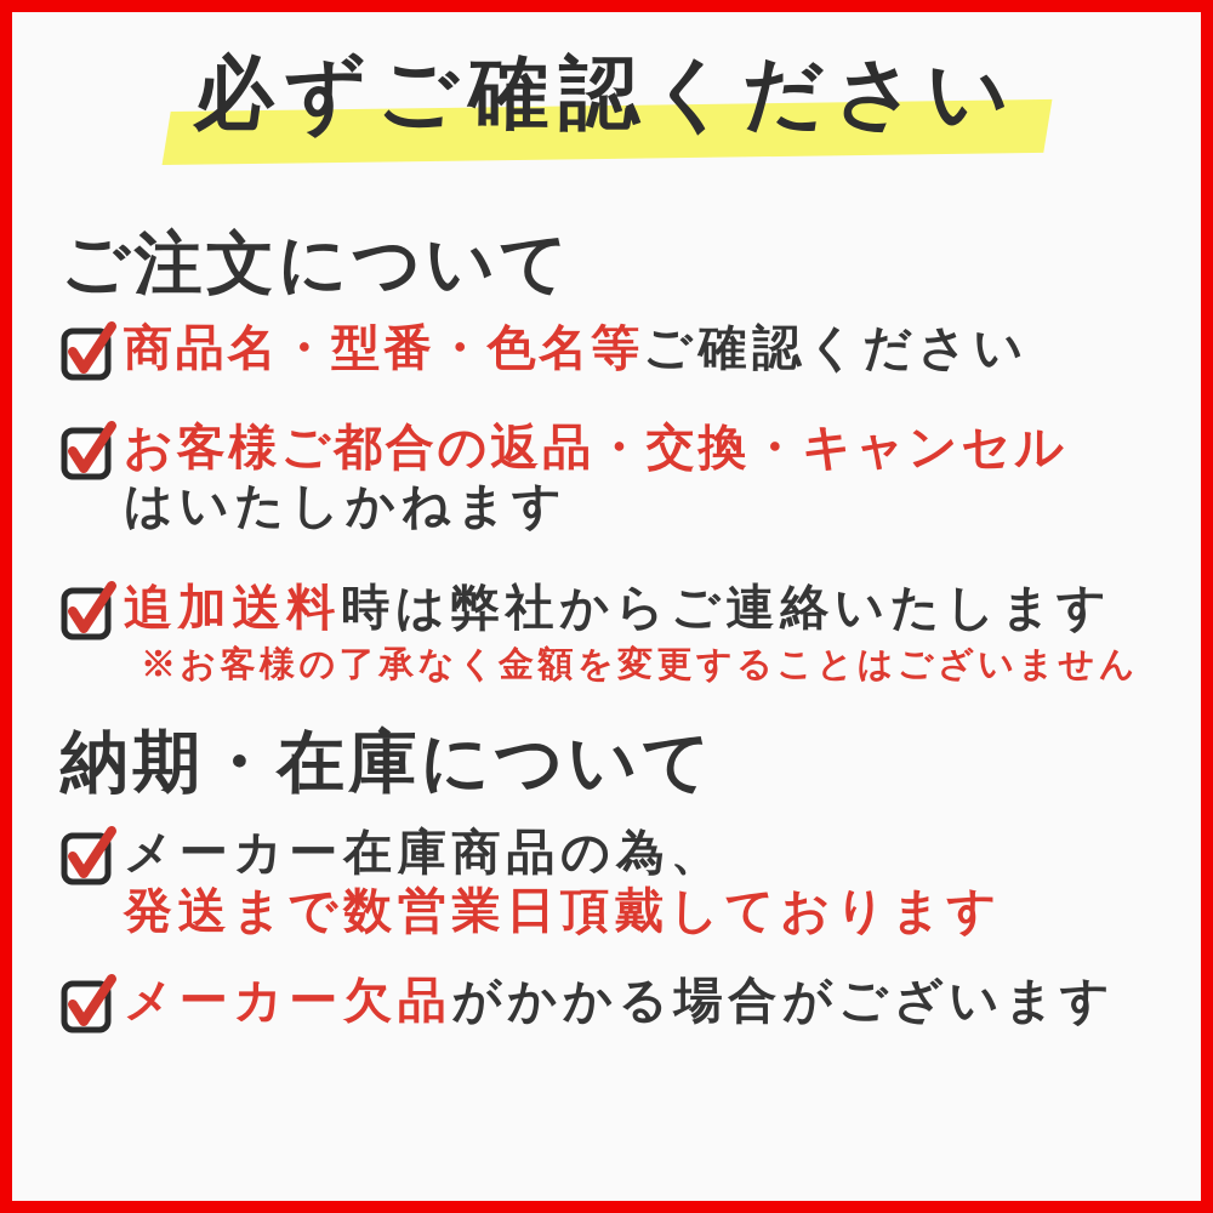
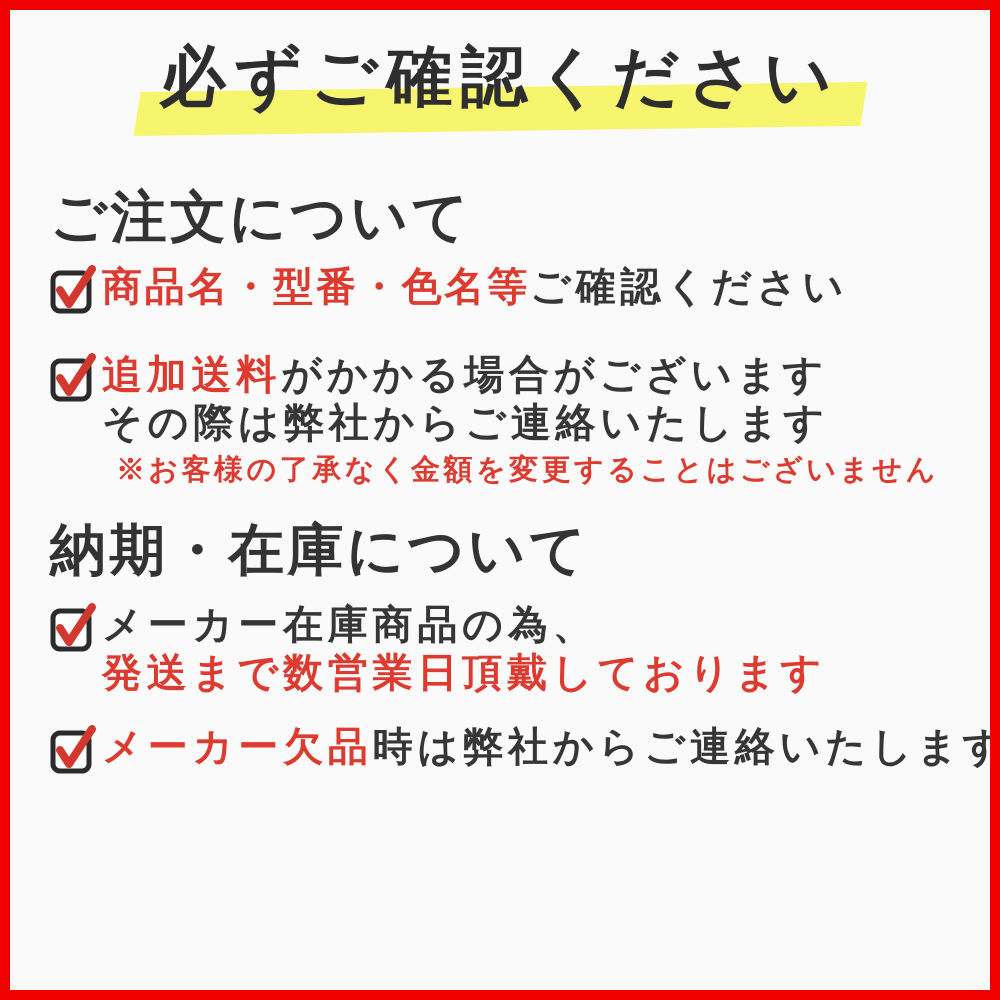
  必ずご確認ください
  ご注文について
  商品名・型番・色名等ご確認ください
- お客様ご都合の返品・交換・キャンセル
- はいたしかねます
- 追加送料時は弊社からご連絡いたします
+ 追加送料がかかる場合がございます
+ その際は弊社からご連絡いたします
  ※お客様の了承なく金額を変更することはございません
  納期・在庫について
  メーカー在庫商品の為、
  発送まで数営業日頂戴しております
- メーカー欠品がかかる場合がございます
+ メーカー欠品時は弊社からご連絡いたします
